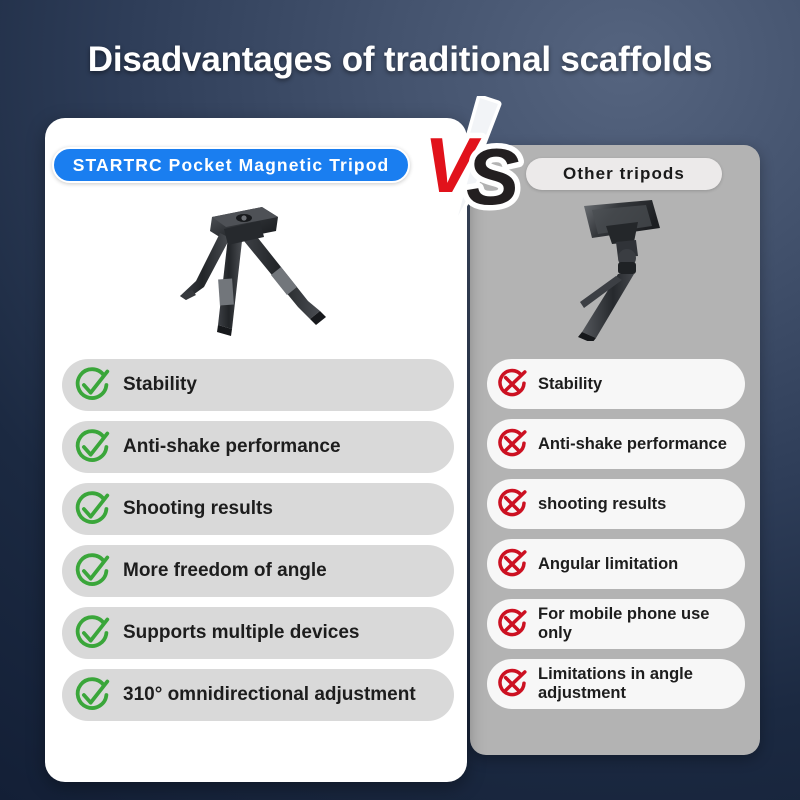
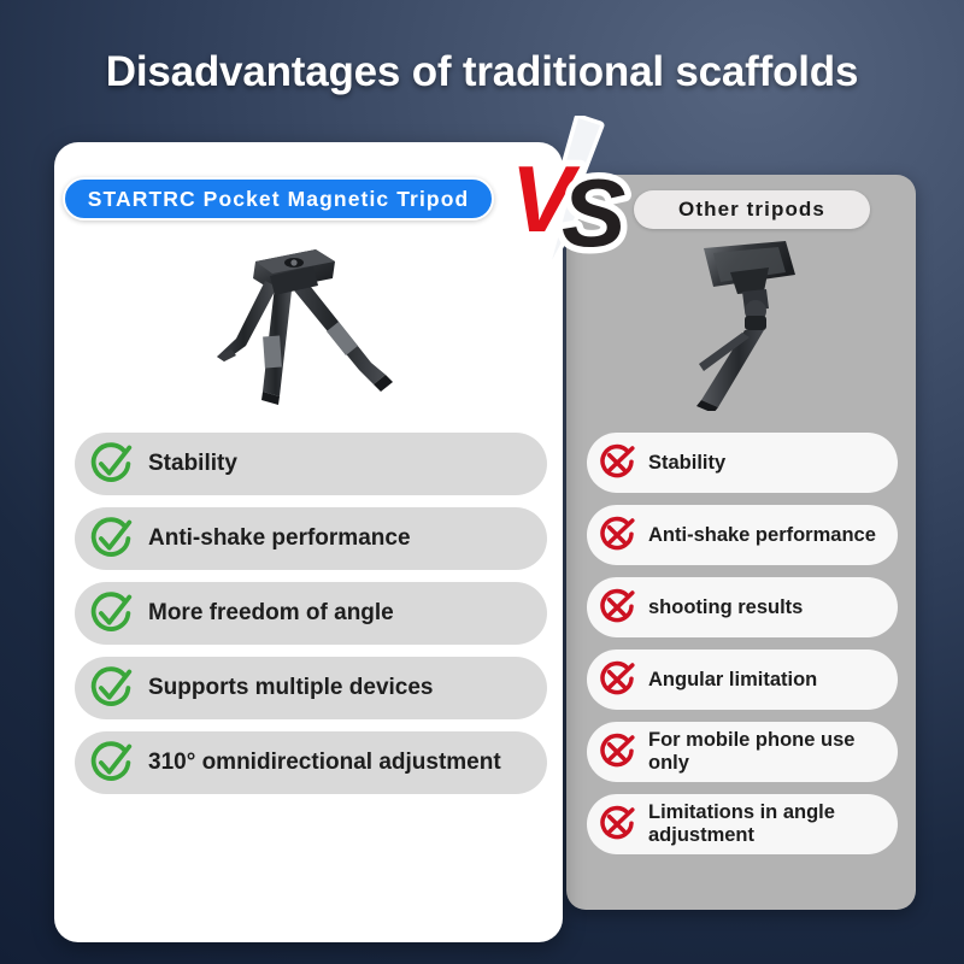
  Disadvantages of traditional scaffolds
  STARTRC Pocket Magnetic Tripod
  Other tripods
  V
  S
  Stability
  Anti-shake performance
- Shooting results
  More freedom of angle
  Supports multiple devices
  310° omnidirectional adjustment
  Stability
  Anti-shake performance
  shooting results
  Angular limitation
  For mobile phone use only
  Limitations in angle adjustment
